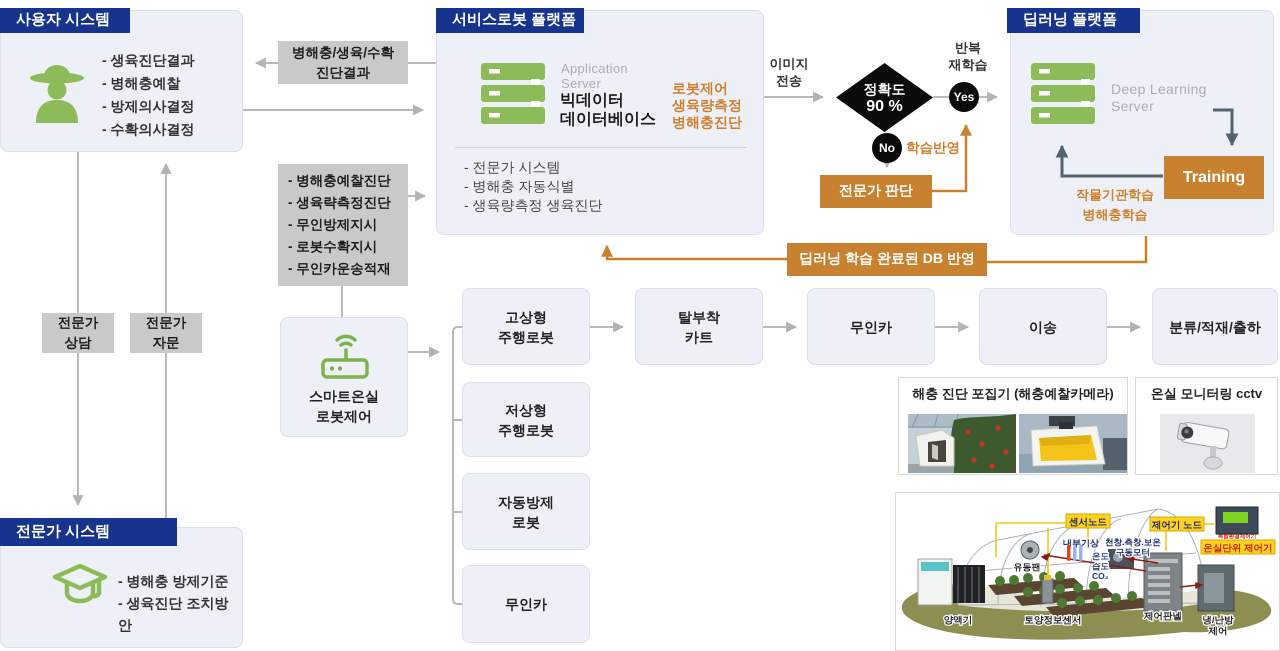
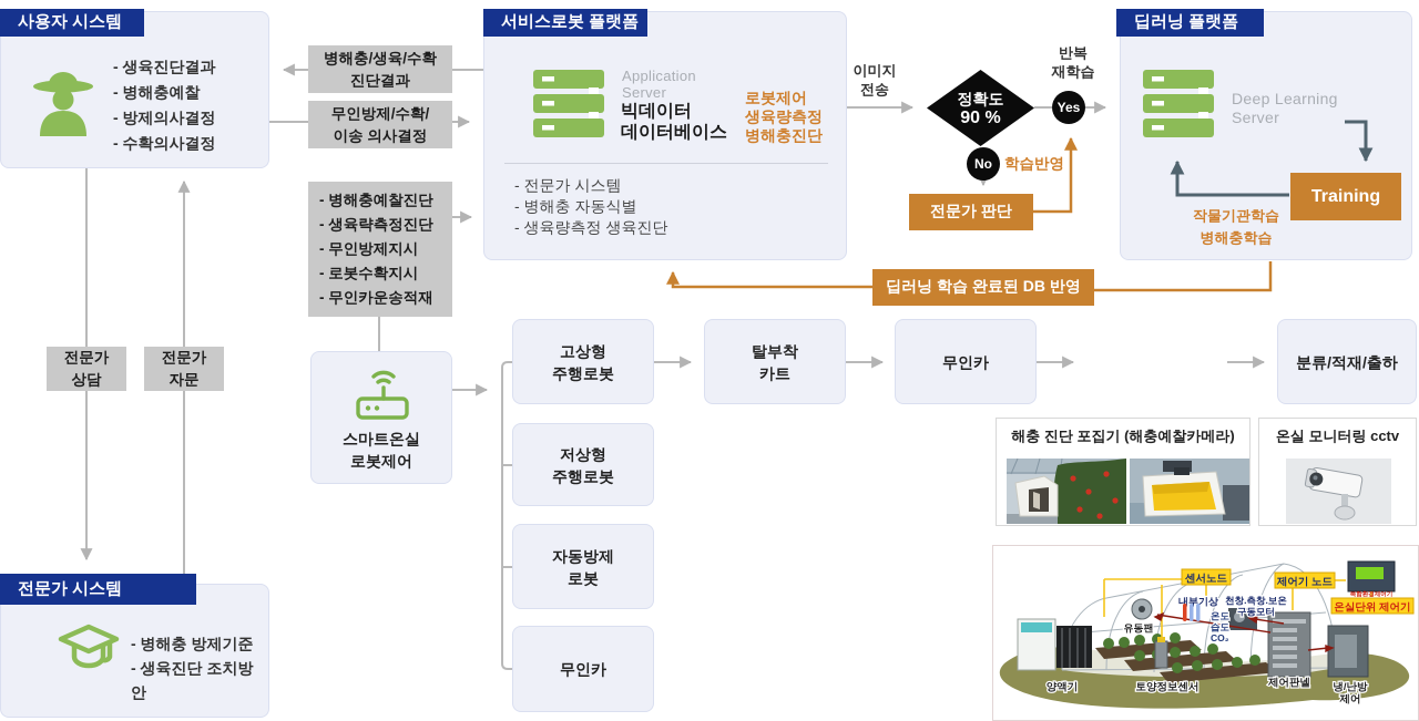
  - 생육진단결과
  - 병해충예찰
  - 방제의사결정
  - 수확의사결정
  사용자 시스템
  병해충/생육/수확
  진단결과
+ 무인방제/수확/
+ 이송 의사결정
  - 병해충예찰진단
  - 생육략측정진단
  - 무인방제지시
  - 로봇수확지시
  - 무인카운송적재
  스마트온실
  로봇제어
  Application
  Server
  빅데이터
  데이터베이스
  로봇제어
  생육량측정
  병해충진단
  - 전문가 시스템
  - 병해충 자동식별
  - 생육량측정 생육진단
  서비스로봇 플랫폼
  이미지
  전송
  정확도
  90 %
  반복
  재학습
  Yes
  No
  학습반영
  전문가 판단
  Deep Learning
  Server
  Training
  작물기관학습
  병해충학습
  딥러닝 플랫폼
  딥러닝 학습 완료된 DB 반영
  고상형
  주행로봇
  탈부착
  카트
  무인카
- 이송
  분류/적재/출하
  저상형
  주행로봇
  자동방제
  로봇
  무인카
  전문가
  상담
  전문가
  자문
  - 병해충 방제기준
  - 생육진단 조치방안
  전문가 시스템
  해충 진단 포집기 (해충예찰카메라)
  온실 모니터링 cctv
  센서노드
  제어기 노드
  온실단위 제어기
  내부기상
  천창.측창.보온
  구동모터
  온도
  습도
  CO₂
  유동팬
  양액기
  토양정보센서
  제어판넬
  냉/난방
  제어
